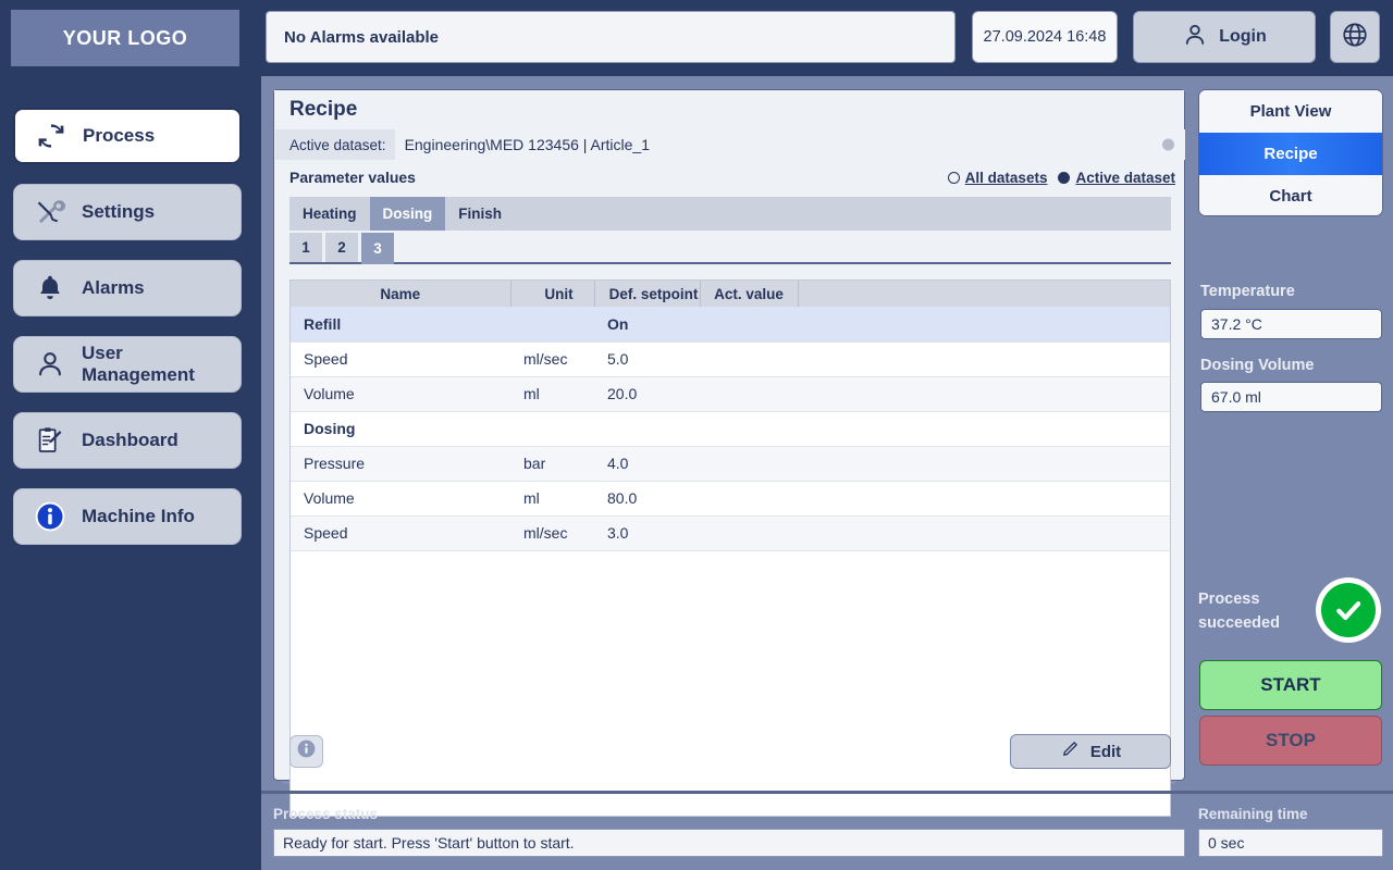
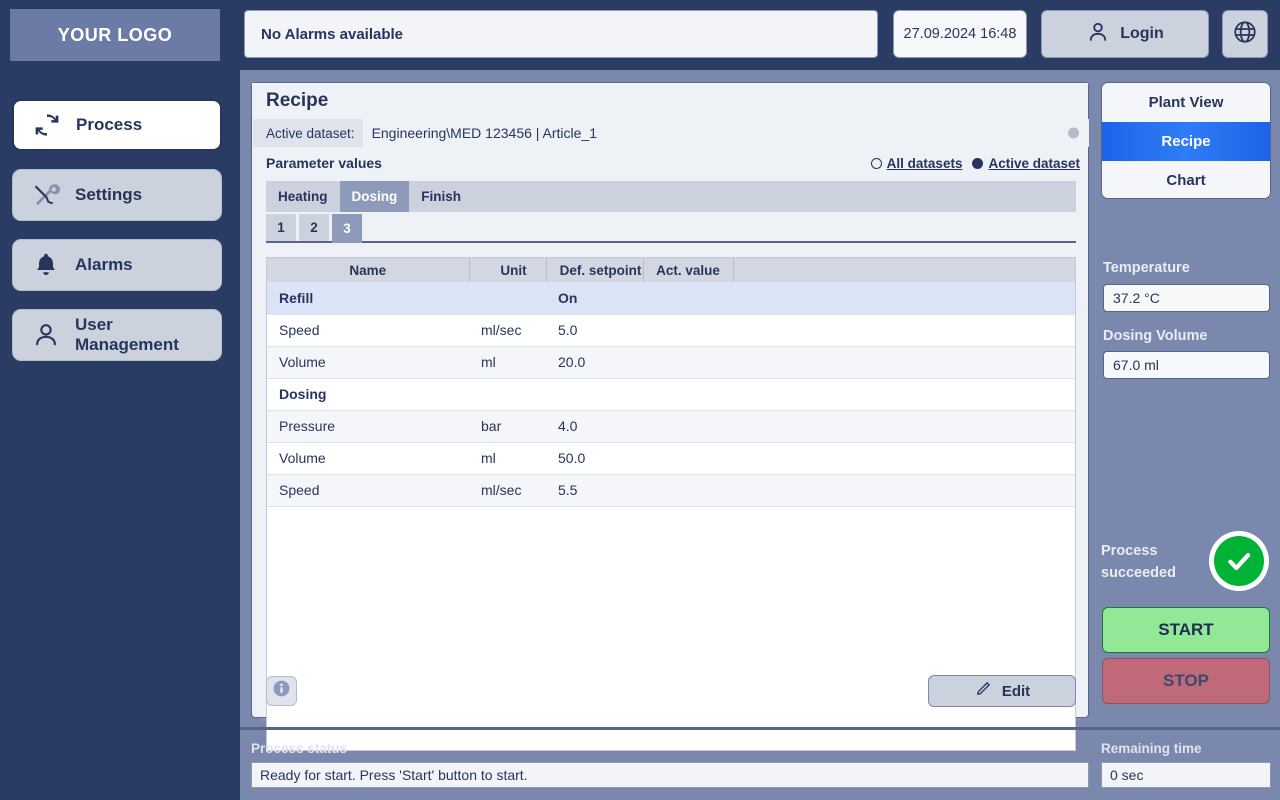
  YOUR LOGO
  Process
  Settings
  Alarms
  User Management
- Dashboard
- Machine Info
  No Alarms available
  27.09.2024 16:48
  Login
  Recipe
  Active dataset:
  Engineering\MED 123456 | Article_1
  Parameter values
  All datasets
  Active dataset
  Heating
  Dosing
  Finish
  1
  2
  3
  Name	Unit	Def. setpoint	Act. value
  Refill		On
  Speed	ml/sec	5.0
  Volume	ml	20.0
  Dosing
  Pressure	bar	4.0
- Volume	ml	80.0
+ Volume	ml	50.0
- Speed	ml/sec	3.0
+ Speed	ml/sec	5.5
  Edit
  Plant View
  Recipe
  Chart
  Temperature
  37.2 °C
  Dosing Volume
  67.0 ml
  Process
  succeeded
  START
  STOP
  Process status
  Ready for start. Press 'Start' button to start.
  Remaining time
  0 sec
